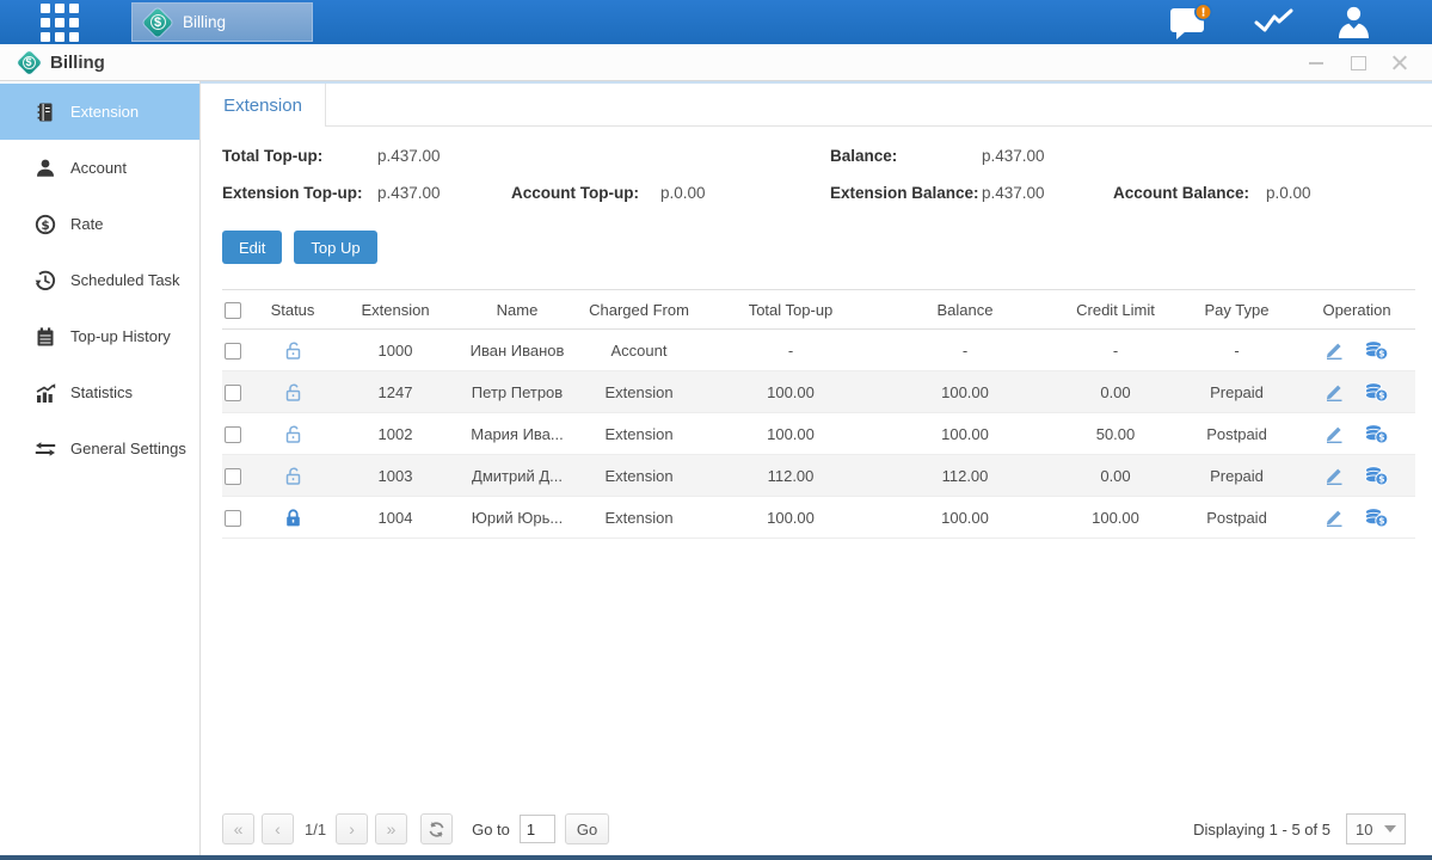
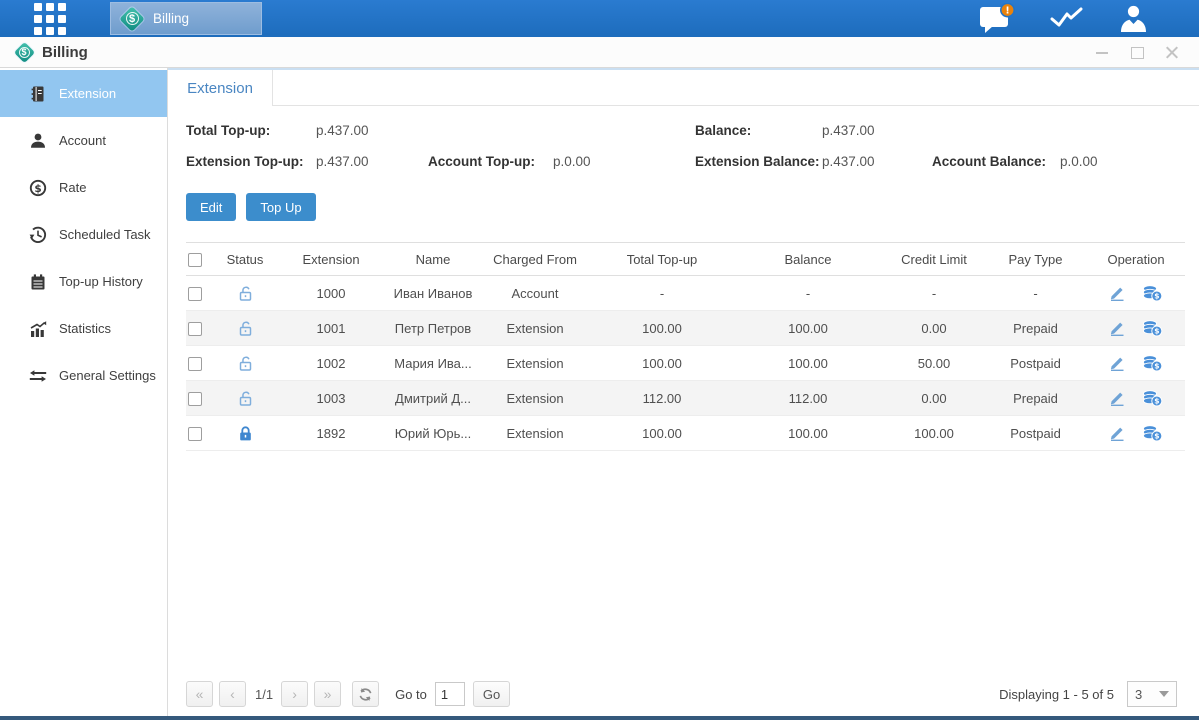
  $
  Billing
  !
  $
  Billing
  Extension
  Account
  $
  Rate
  Scheduled Task
  Top-up History
  Statistics
  General Settings
  Extension
  Total Top-up:
  p.437.00
  Balance:
  p.437.00
  Extension Top-up:
  p.437.00
  Account Top-up:
  p.0.00
  Extension Balance:
  p.437.00
  Account Balance:
  p.0.00
  Edit
  Top Up
  	Status	Extension	Name	Charged From	Total Top-up	Balance	Credit Limit	Pay Type	Operation
  		1000	Иван Иванов	Account	-	-	-	-	$
- 		1247	Петр Петров	Extension	100.00	100.00	0.00	Prepaid	$
+ 		1001	Петр Петров	Extension	100.00	100.00	0.00	Prepaid	$
  		1002	Мария Ива...	Extension	100.00	100.00	50.00	Postpaid	$
  		1003	Дмитрий Д...	Extension	112.00	112.00	0.00	Prepaid	$
- 		1004	Юрий Юрь...	Extension	100.00	100.00	100.00	Postpaid	$
+ 		1892	Юрий Юрь...	Extension	100.00	100.00	100.00	Postpaid	$
  «
  ‹
  1/1
  ›
  »
  Go to
  1
  Go
  Displaying 1 - 5 of 5
- 10
+ 3
